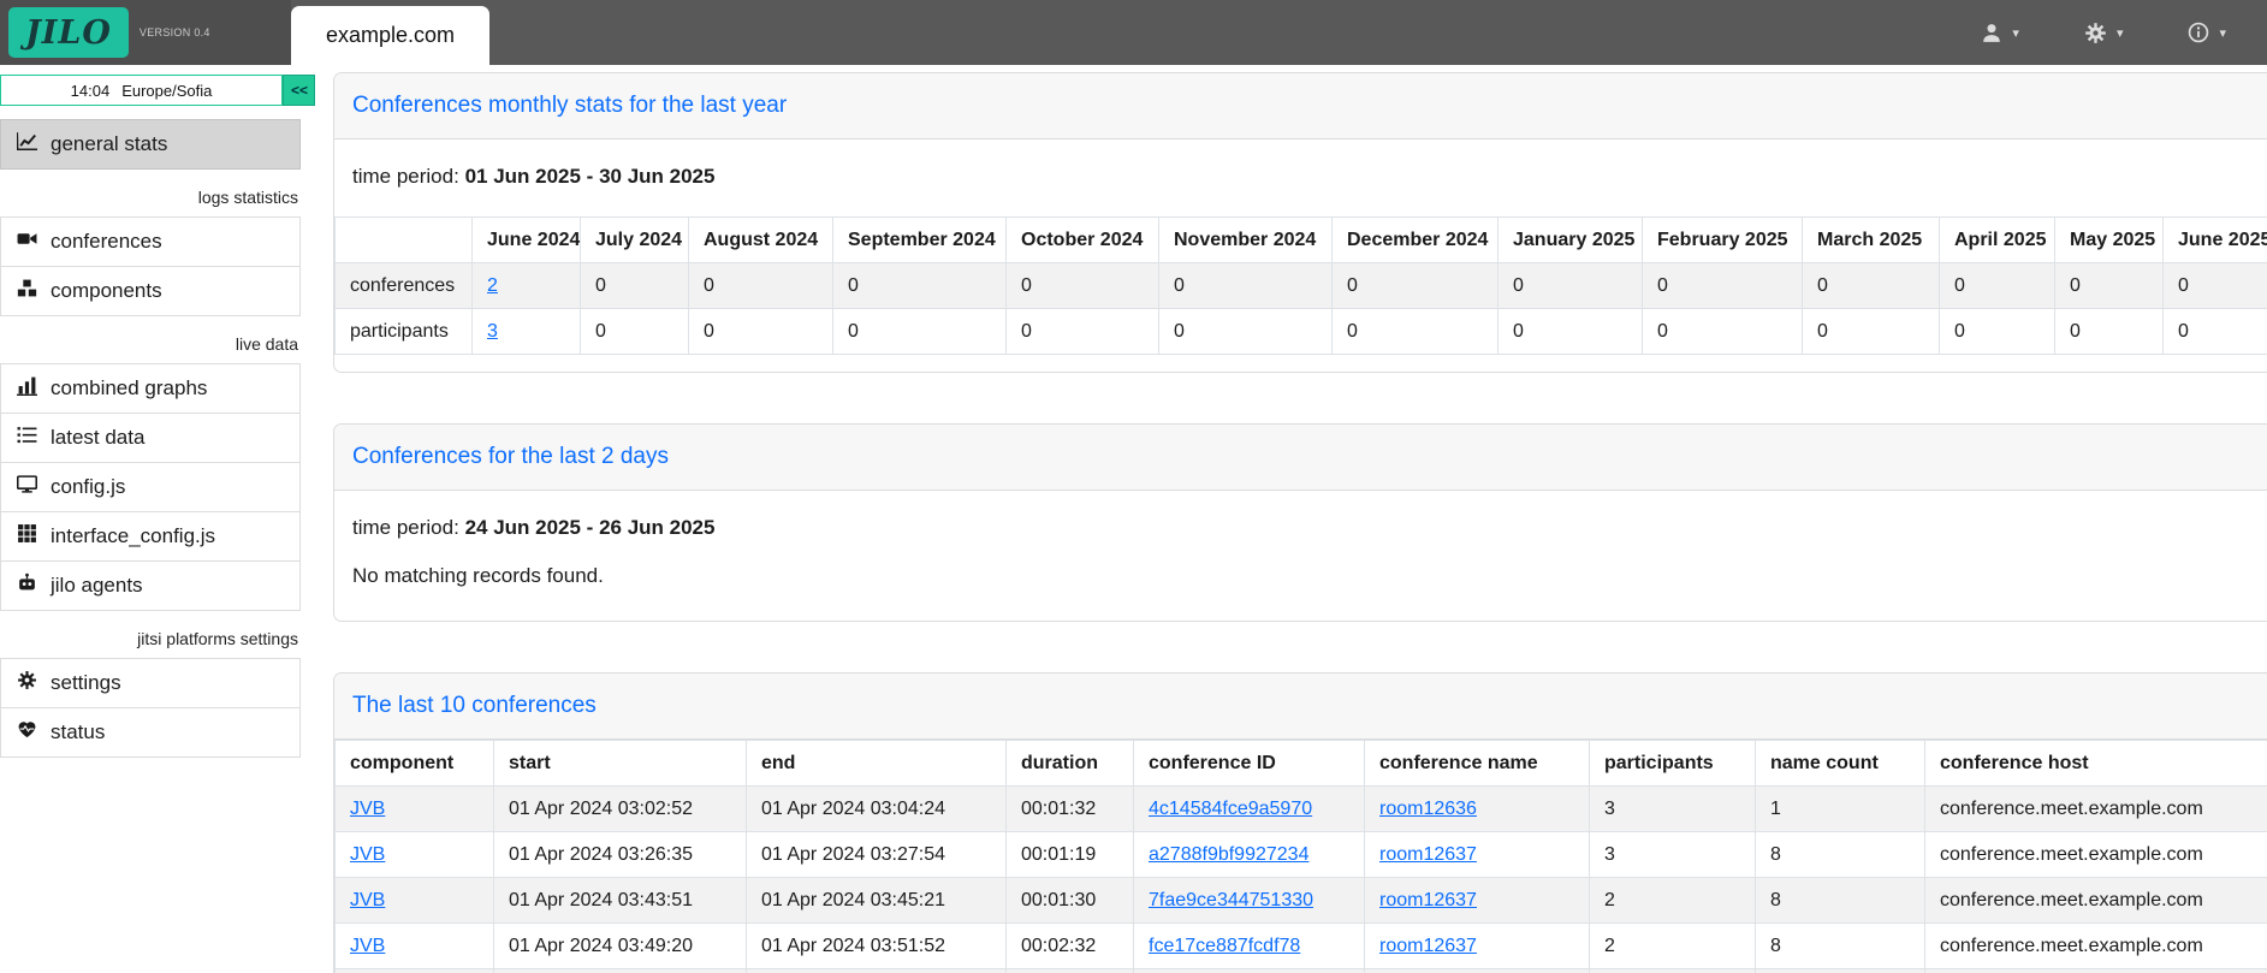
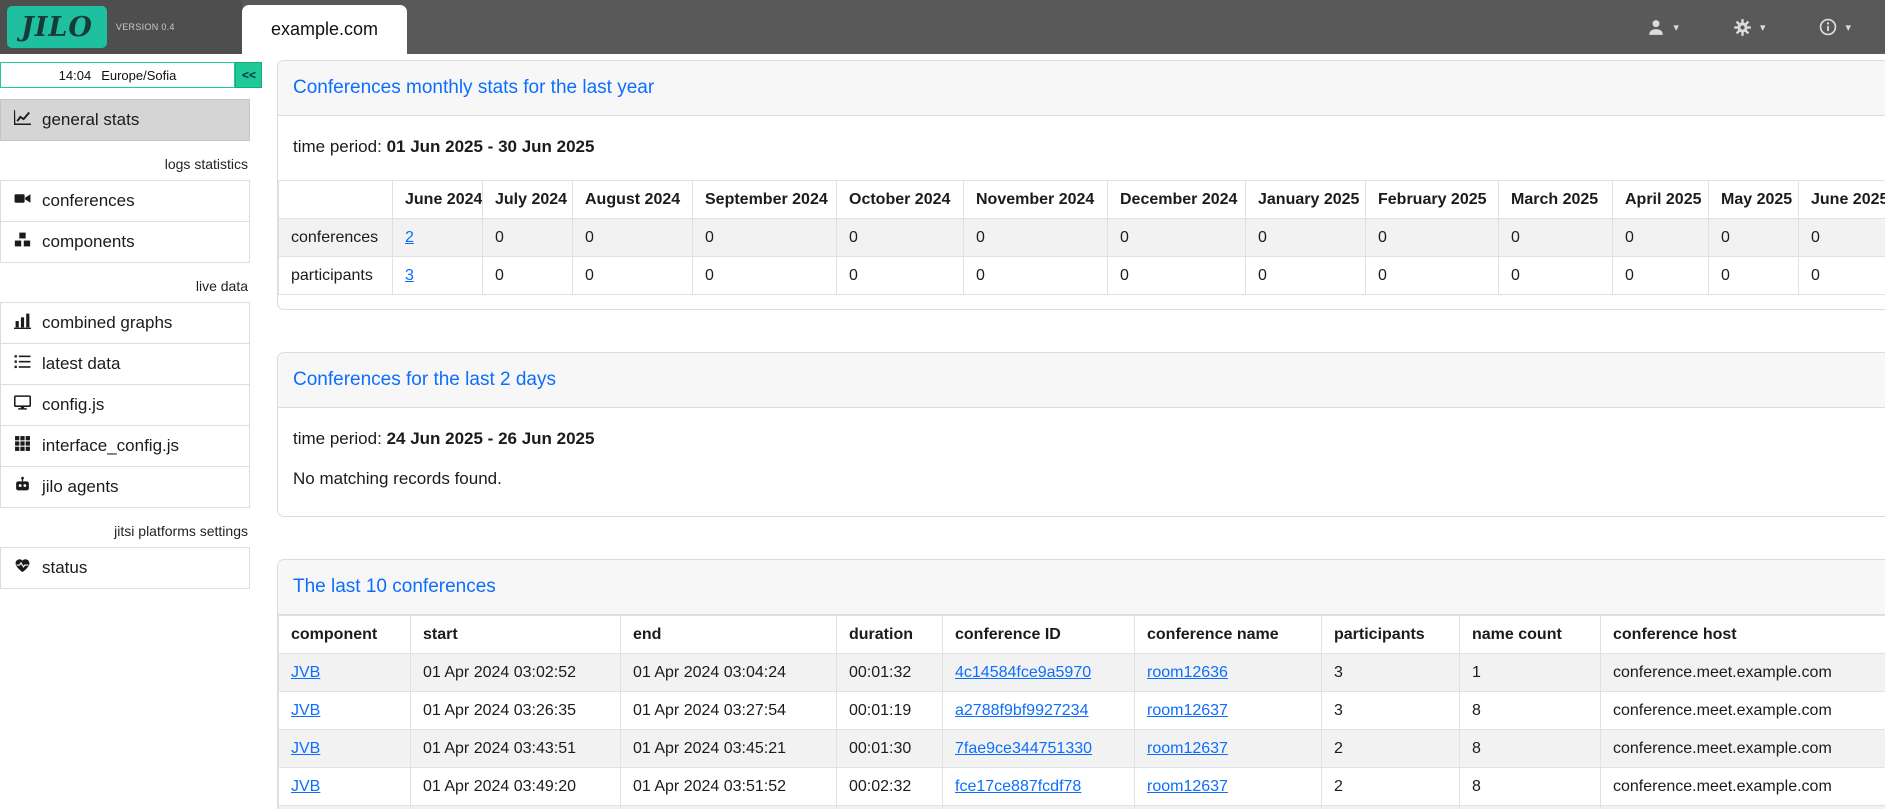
  JILO
  VERSION 0.4
  example.com
  ▾
  ▾
  ▾
  14:04
  Europe/Sofia
  <<
  general stats
  logs statistics
  conferences
  components
  live data
  combined graphs
  latest data
  config.js
  interface_config.js
  jilo agents
  jitsi platforms settings
- settings
  status
  Conferences monthly stats for the last year
  time period: 01 Jun 2025 - 30 Jun 2025
  	June 2024	July 2024	August 2024	September 2024	October 2024	November 2024	December 2024	January 2025	February 2025	March 2025	April 2025	May 2025	June 2025
  conferences	2	0	0	0	0	0	0	0	0	0	0	0	0
  participants	3	0	0	0	0	0	0	0	0	0	0	0	0
  Conferences for the last 2 days
  time period: 24 Jun 2025 - 26 Jun 2025
  No matching records found.
  The last 10 conferences
  component	start	end	duration	conference ID	conference name	participants	name count	conference host
  JVB	01 Apr 2024 03:02:52	01 Apr 2024 03:04:24	00:01:32	4c14584fce9a5970	room12636	3	1	conference.meet.example.com
  JVB	01 Apr 2024 03:26:35	01 Apr 2024 03:27:54	00:01:19	a2788f9bf9927234	room12637	3	8	conference.meet.example.com
  JVB	01 Apr 2024 03:43:51	01 Apr 2024 03:45:21	00:01:30	7fae9ce344751330	room12637	2	8	conference.meet.example.com
  JVB	01 Apr 2024 03:49:20	01 Apr 2024 03:51:52	00:02:32	fce17ce887fcdf78	room12637	2	8	conference.meet.example.com
